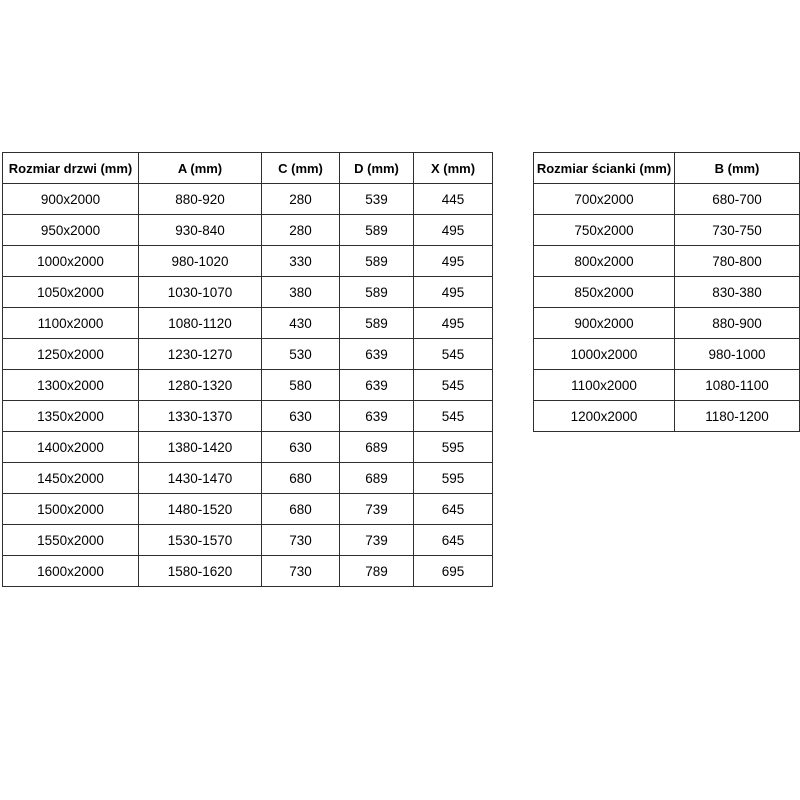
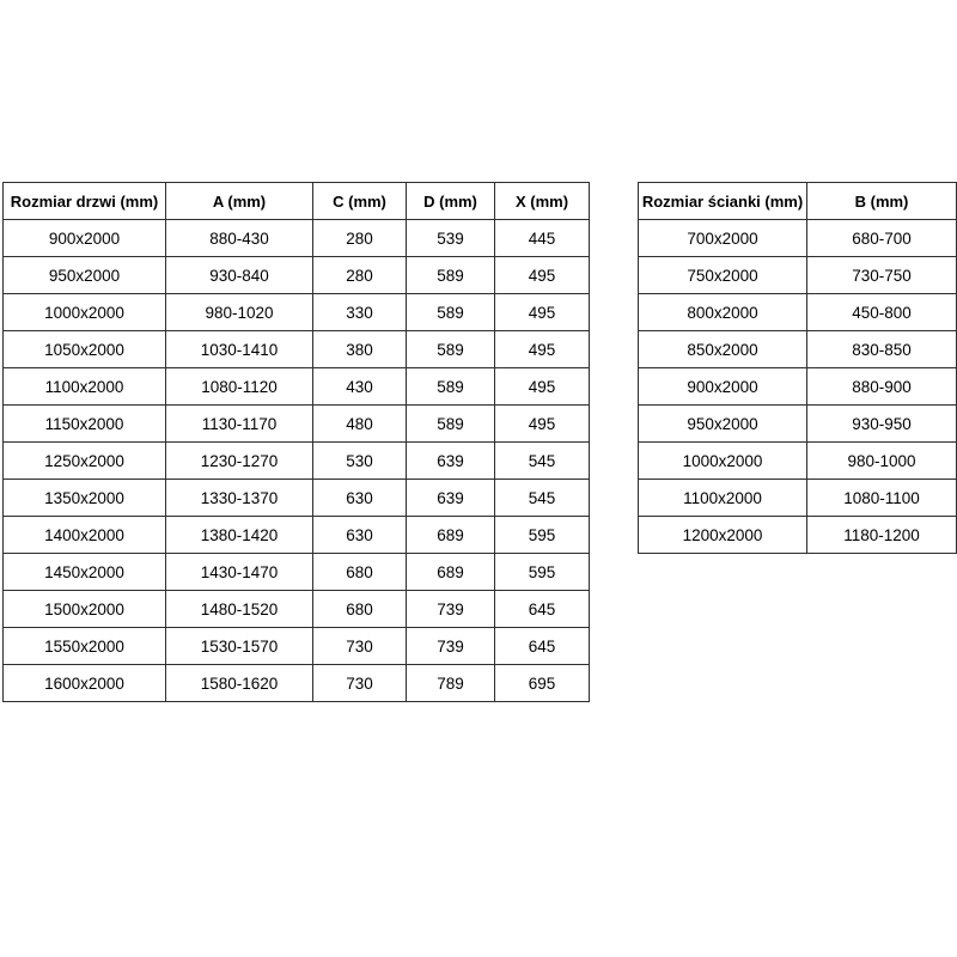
  Rozmiar drzwi (mm)	A (mm)	C (mm)	D (mm)	X (mm)
- 900x2000	880-920	280	539	445
+ 900x2000	880-430	280	539	445
  950x2000	930-840	280	589	495
  1000x2000	980-1020	330	589	495
- 1050x2000	1030-1070	380	589	495
+ 1050x2000	1030-1410	380	589	495
  1100x2000	1080-1120	430	589	495
+ 1150x2000	1130-1170	480	589	495
  1250x2000	1230-1270	530	639	545
- 1300x2000	1280-1320	580	639	545
  1350x2000	1330-1370	630	639	545
  1400x2000	1380-1420	630	689	595
  1450x2000	1430-1470	680	689	595
  1500x2000	1480-1520	680	739	645
  1550x2000	1530-1570	730	739	645
  1600x2000	1580-1620	730	789	695
  Rozmiar ścianki (mm)	B (mm)
  700x2000	680-700
  750x2000	730-750
- 800x2000	780-800
+ 800x2000	450-800
- 850x2000	830-380
+ 850x2000	830-850
  900x2000	880-900
+ 950x2000	930-950
  1000x2000	980-1000
  1100x2000	1080-1100
  1200x2000	1180-1200
